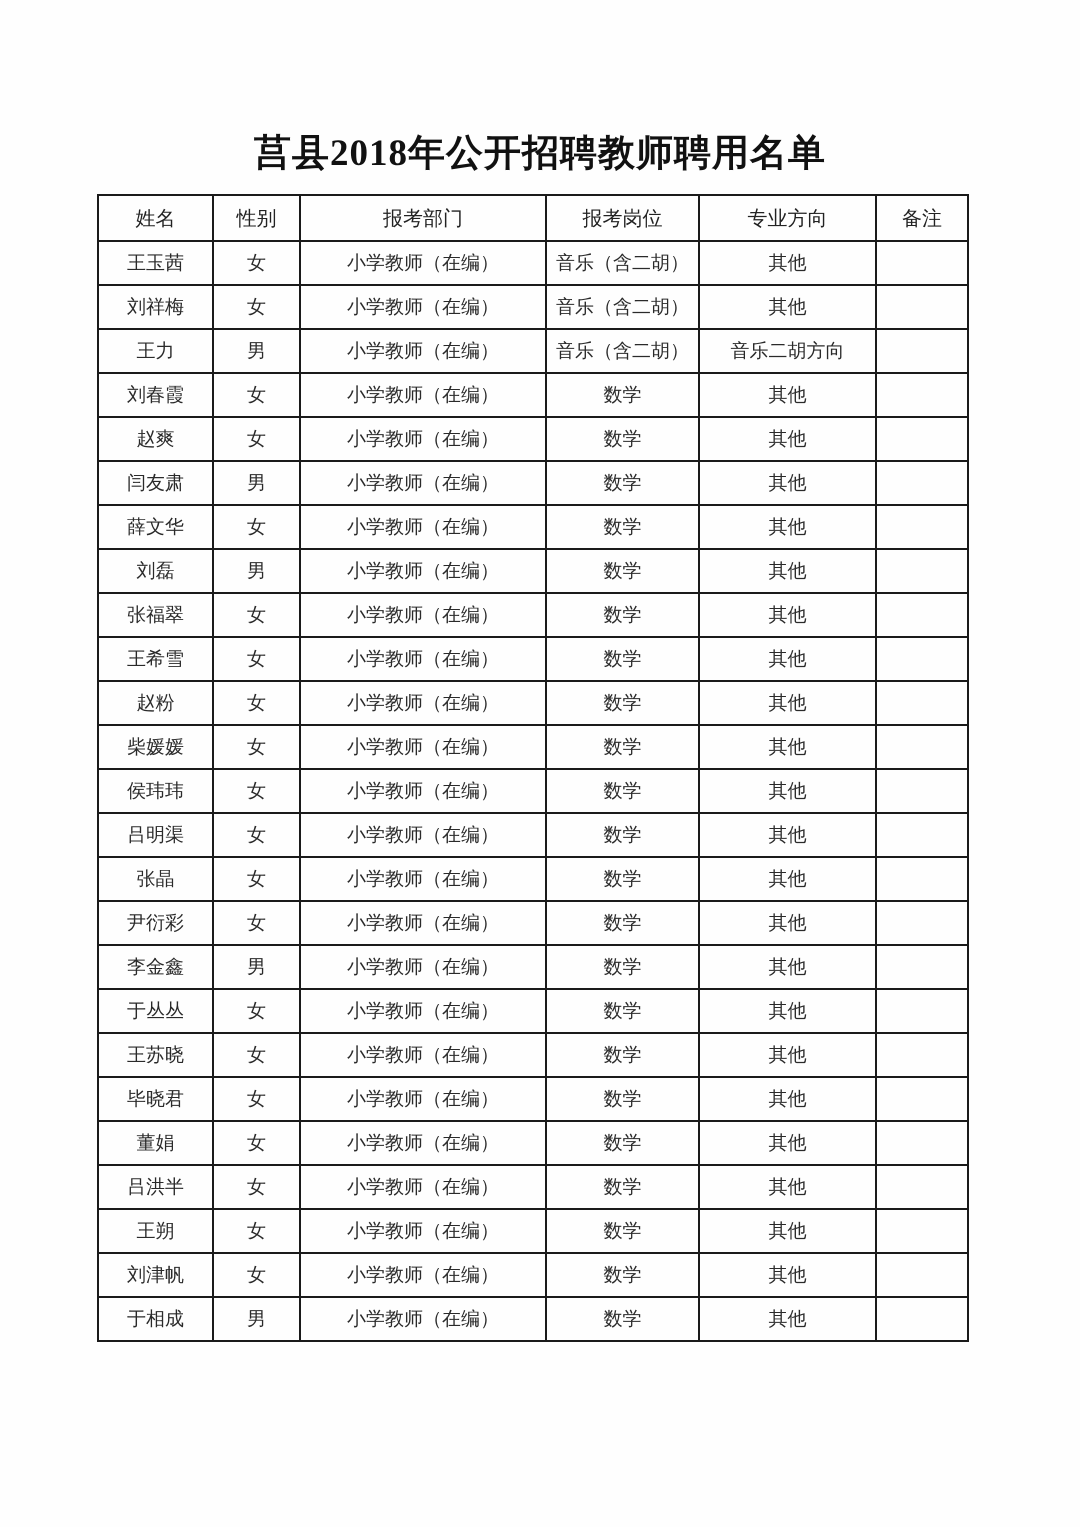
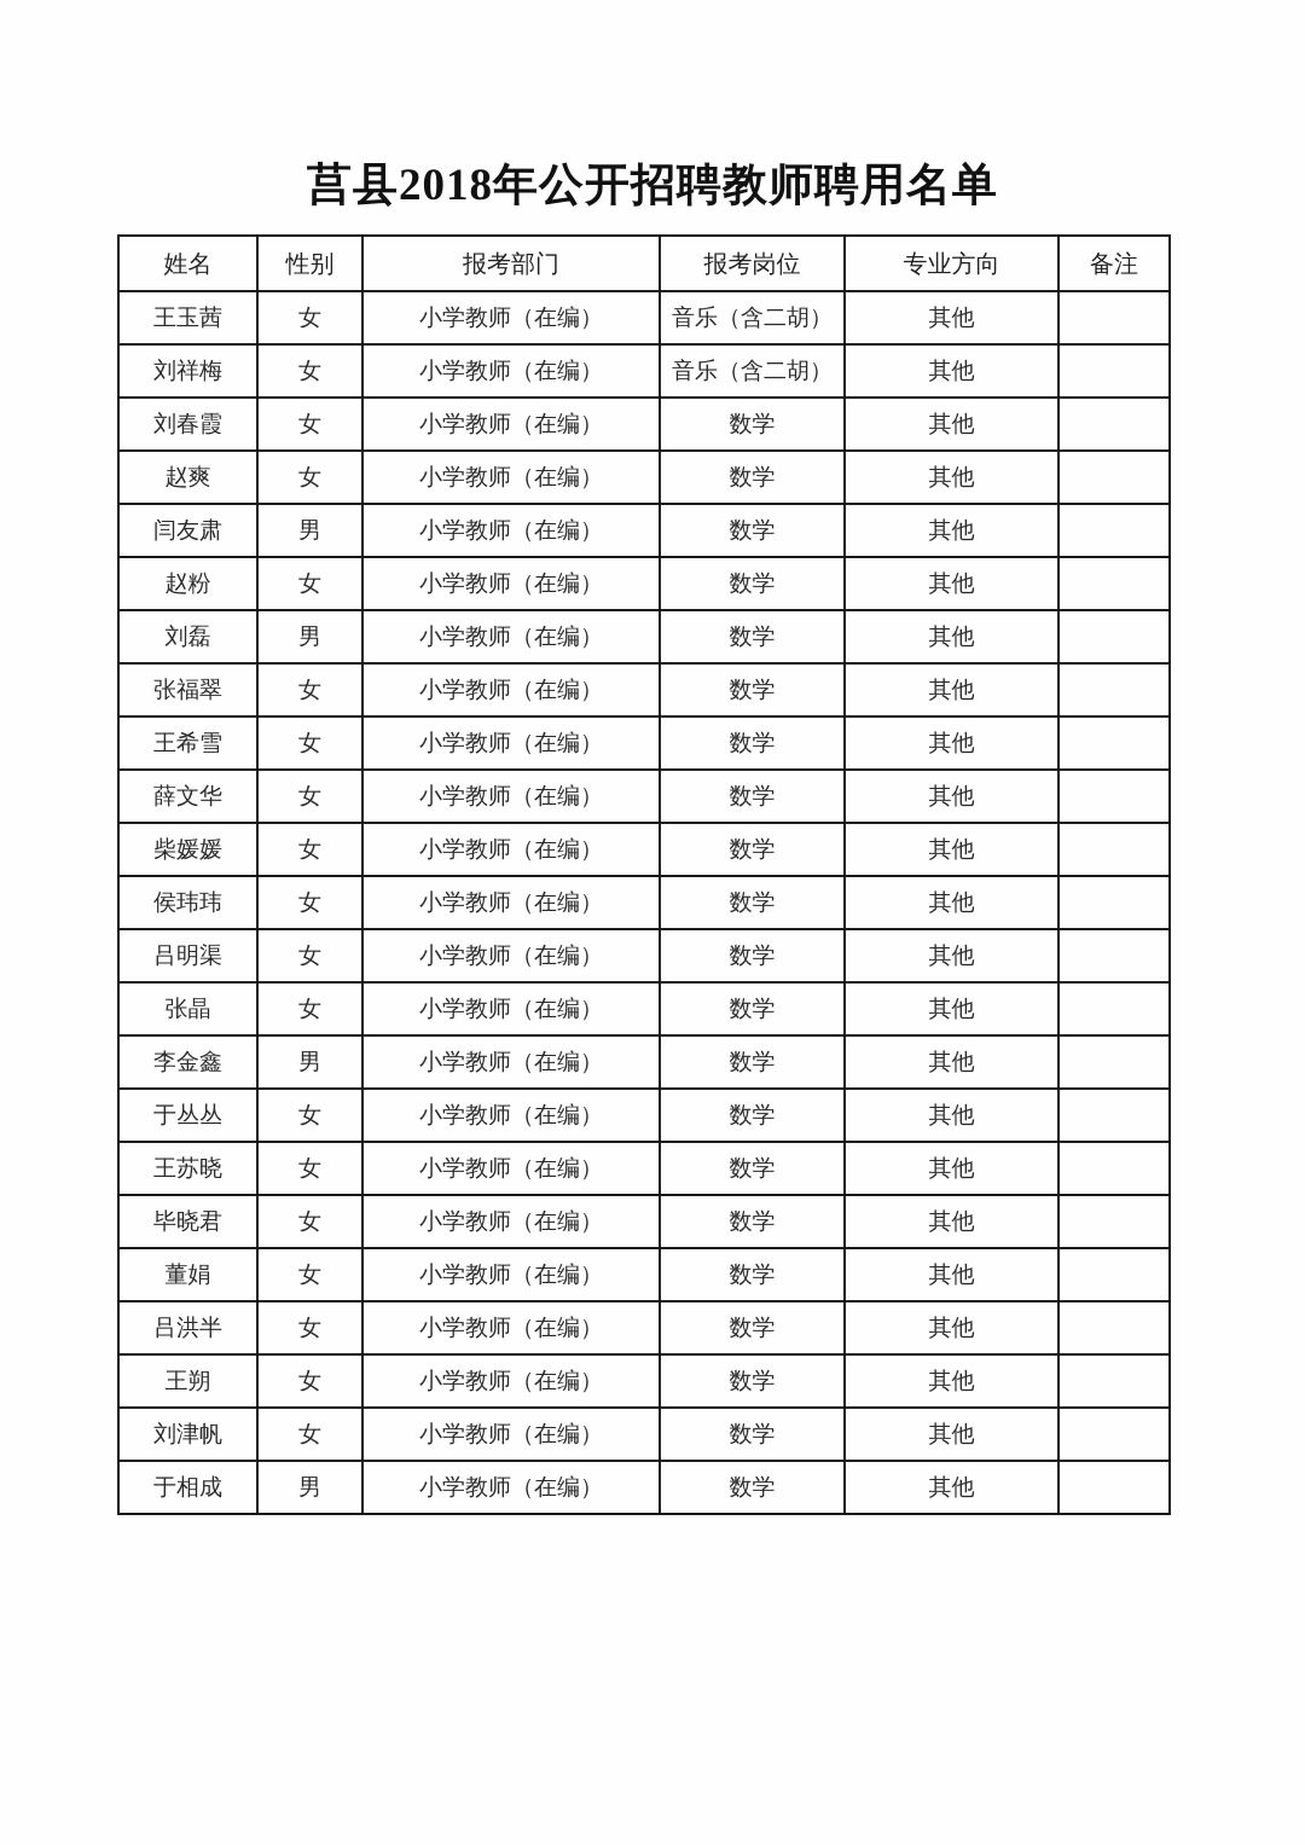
  莒县2018年公开招聘教师聘用名单
  姓名	性别	报考部门	报考岗位	专业方向	备注
  王玉茜	女	小学教师（在编）	音乐（含二胡）	其他
  刘祥梅	女	小学教师（在编）	音乐（含二胡）	其他
- 王力	男	小学教师（在编）	音乐（含二胡）	音乐二胡方向
  刘春霞	女	小学教师（在编）	数学	其他
  赵爽	女	小学教师（在编）	数学	其他
  闫友肃	男	小学教师（在编）	数学	其他
- 薛文华	女	小学教师（在编）	数学	其他
+ 赵粉	女	小学教师（在编）	数学	其他
  刘磊	男	小学教师（在编）	数学	其他
  张福翠	女	小学教师（在编）	数学	其他
  王希雪	女	小学教师（在编）	数学	其他
- 赵粉	女	小学教师（在编）	数学	其他
+ 薛文华	女	小学教师（在编）	数学	其他
  柴媛媛	女	小学教师（在编）	数学	其他
  侯玮玮	女	小学教师（在编）	数学	其他
  吕明渠	女	小学教师（在编）	数学	其他
  张晶	女	小学教师（在编）	数学	其他
- 尹衍彩	女	小学教师（在编）	数学	其他
  李金鑫	男	小学教师（在编）	数学	其他
  于丛丛	女	小学教师（在编）	数学	其他
  王苏晓	女	小学教师（在编）	数学	其他
  毕晓君	女	小学教师（在编）	数学	其他
  董娟	女	小学教师（在编）	数学	其他
  吕洪半	女	小学教师（在编）	数学	其他
  王朔	女	小学教师（在编）	数学	其他
  刘津帆	女	小学教师（在编）	数学	其他
  于相成	男	小学教师（在编）	数学	其他
